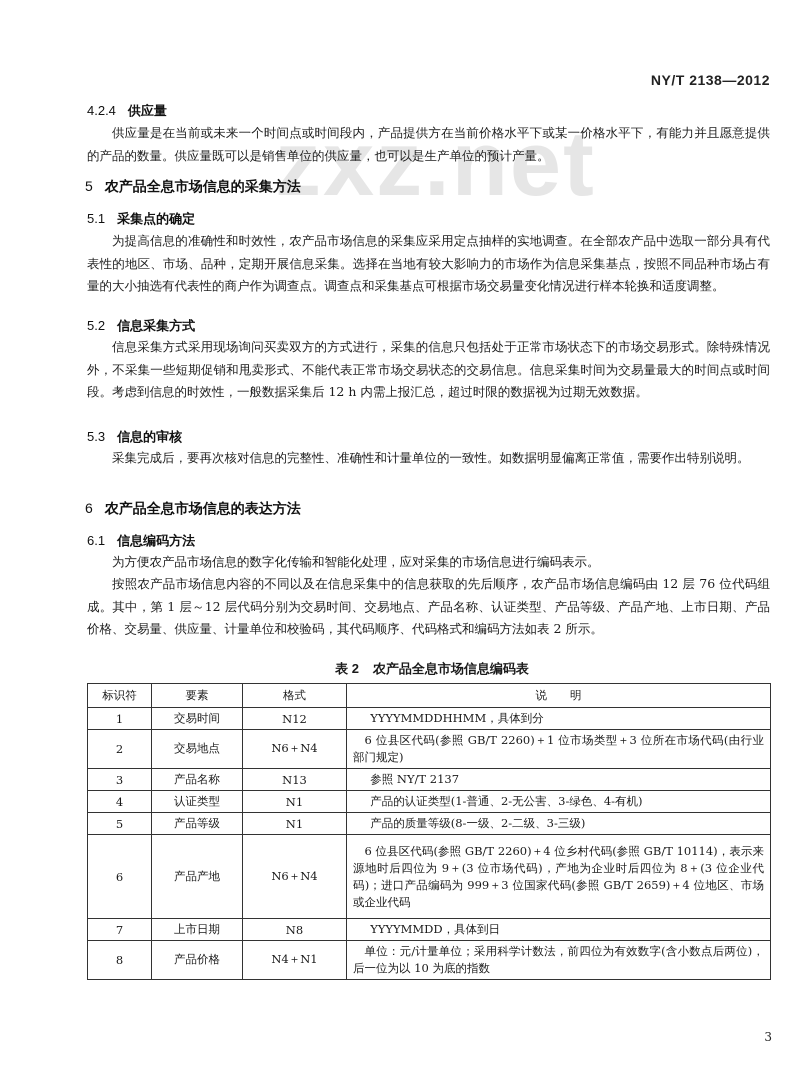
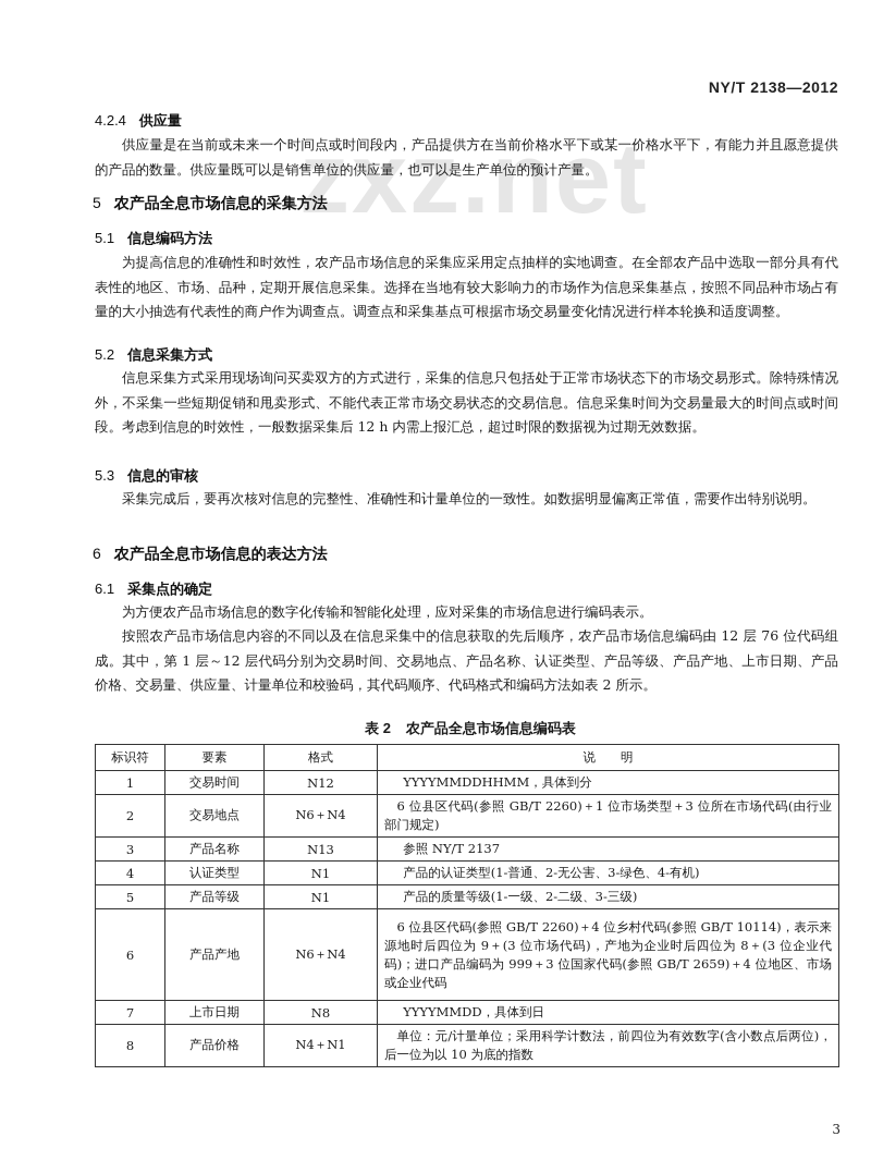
  NY/T 2138—2012
  zxz.net
  4.2.4 供应量
  供应量是在当前或未来一个时间点或时间段内，产品提供方在当前价格水平下或某一价格水平下，有能力并且愿意提供的产品的数量。供应量既可以是销售单位的供应量，也可以是生产单位的预计产量。
  5 农产品全息市场信息的采集方法
- 5.1 采集点的确定
+ 5.1 信息编码方法
  为提高信息的准确性和时效性，农产品市场信息的采集应采用定点抽样的实地调查。在全部农产品中选取一部分具有代表性的地区、市场、品种，定期开展信息采集。选择在当地有较大影响力的市场作为信息采集基点，按照不同品种市场占有量的大小抽选有代表性的商户作为调查点。调查点和采集基点可根据市场交易量变化情况进行样本轮换和适度调整。
  5.2 信息采集方式
  信息采集方式采用现场询问买卖双方的方式进行，采集的信息只包括处于正常市场状态下的市场交易形式。除特殊情况外，不采集一些短期促销和甩卖形式、不能代表正常市场交易状态的交易信息。信息采集时间为交易量最大的时间点或时间段。考虑到信息的时效性，一般数据采集后 12 h 内需上报汇总，超过时限的数据视为过期无效数据。
  5.3 信息的审核
  采集完成后，要再次核对信息的完整性、准确性和计量单位的一致性。如数据明显偏离正常值，需要作出特别说明。
  6 农产品全息市场信息的表达方法
- 6.1 信息编码方法
+ 6.1 采集点的确定
  为方便农产品市场信息的数字化传输和智能化处理，应对采集的市场信息进行编码表示。
  按照农产品市场信息内容的不同以及在信息采集中的信息获取的先后顺序，农产品市场信息编码由 12 层 76 位代码组成。其中，第 1 层～12 层代码分别为交易时间、交易地点、产品名称、认证类型、产品等级、产品产地、上市日期、产品价格、交易量、供应量、计量单位和校验码，其代码顺序、代码格式和编码方法如表 2 所示。
  表 2 农产品全息市场信息编码表
  标识符	要素	格式	说 明
  1	交易时间	N12	YYYYMMDDHHMM，具体到分
  2	交易地点	N6＋N4	6 位县区代码(参照 GB/T 2260)＋1 位市场类型＋3 位所在市场代码(由行业部门规定)
  3	产品名称	N13	参照 NY/T 2137
  4	认证类型	N1	产品的认证类型(1-普通、2-无公害、3-绿色、4-有机)
- 5	产品等级	N1	产品的质量等级(8-一级、2-二级、3-三级)
+ 5	产品等级	N1	产品的质量等级(1-一级、2-二级、3-三级)
  6	产品产地	N6＋N4	6 位县区代码(参照 GB/T 2260)＋4 位乡村代码(参照 GB/T 10114)，表示来源地时后四位为 9＋(3 位市场代码)，产地为企业时后四位为 8＋(3 位企业代码)；进口产品编码为 999＋3 位国家代码(参照 GB/T 2659)＋4 位地区、市场或企业代码
  7	上市日期	N8	YYYYMMDD，具体到日
  8	产品价格	N4＋N1	单位：元/计量单位；采用科学计数法，前四位为有效数字(含小数点后两位)，后一位为以 10 为底的指数
  3
